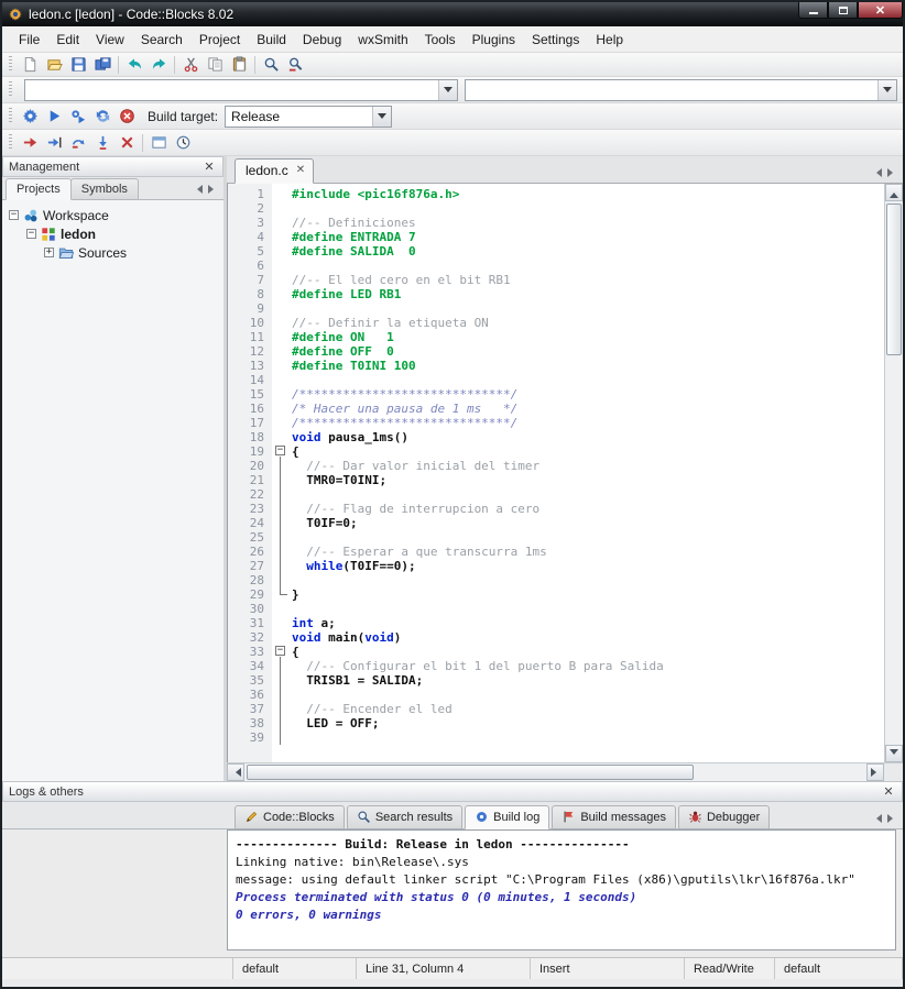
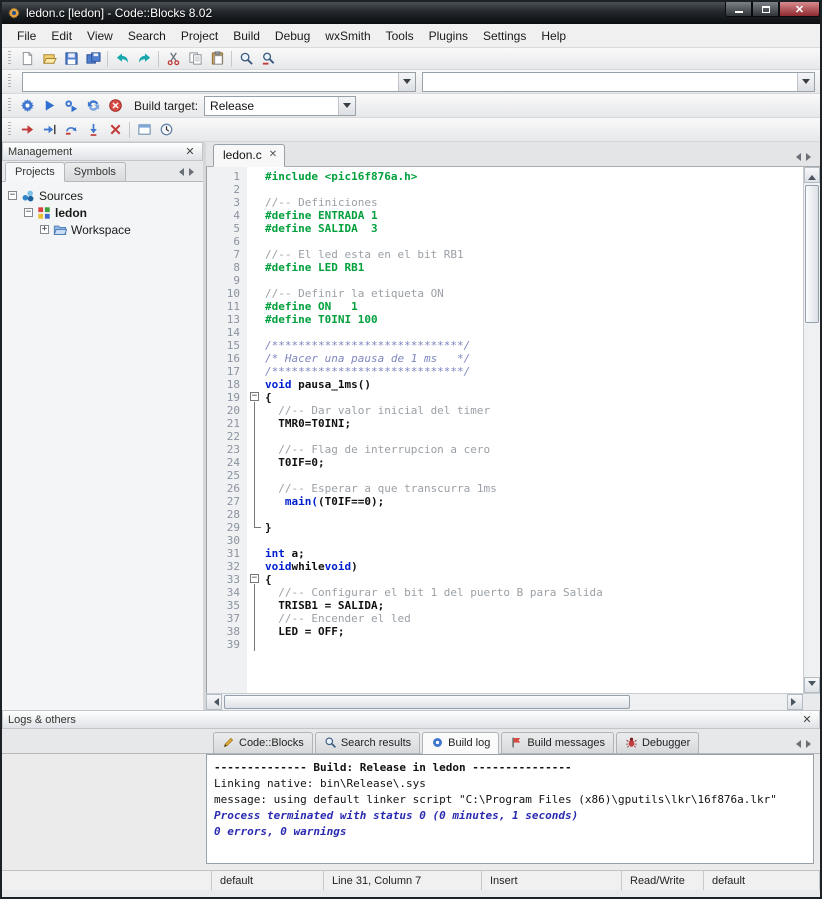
  ledon.c [ledon] - Code::Blocks 8.02
  ✕
  File
  Edit
  View
  Search
  Project
  Build
  Debug
  wxSmith
  Tools
  Plugins
  Settings
  Help
  Build target:
  Release
  Management
  ✕
  Projects
  Symbols
  −
- Workspace
+ Sources
  −
  ledon
  +
- Sources
+ Workspace
  ledon.c
  ✕
  1
  #include <pic16f876a.h>
  2
  3
  //-- Definiciones
  4
- #define ENTRADA 7
+ #define ENTRADA 1
  5
- #define SALIDA 0
+ #define SALIDA 3
  6
  7
- //-- El led cero en el bit RB1
+ //-- El led esta en el bit RB1
  8
  #define LED RB1
  9
  10
  //-- Definir la etiqueta ON
  11
  #define ON 1
- 12
- #define OFF 0
  13
  #define T0INI 100
  14
  15
  /*****************************/
  16
  /* Hacer una pausa de 1 ms */
  17
  /*****************************/
  18
  void pausa_1ms()
  19
  −
  {
  20
  //-- Dar valor inicial del timer
  21
  TMR0=T0INI;
  22
  23
  //-- Flag de interrupcion a cero
  24
  T0IF=0;
  25
  26
  //-- Esperar a que transcurra 1ms
  27
- while(T0IF==0);
+ main((T0IF==0);
  28
  29
  }
  30
  31
  int a;
  32
- void main(void)
+ voidwhilevoid)
  33
  −
  {
  34
  //-- Configurar el bit 1 del puerto B para Salida
  35
  TRISB1 = SALIDA;
- 36
  37
  //-- Encender el led
  38
  LED = OFF;
  39
  Logs & others
  ✕
  Code::Blocks
  Search results
  Build log
  Build messages
  Debugger
  -------------- Build: Release in ledon ---------------
  Linking native: bin\Release\.sys
  message: using default linker script "C:\Program Files (x86)\gputils\lkr\16f876a.lkr"
  Process terminated with status 0 (0 minutes, 1 seconds)
  0 errors, 0 warnings
  default
- Line 31, Column 4
+ Line 31, Column 7
  Insert
  Read/Write
  default
